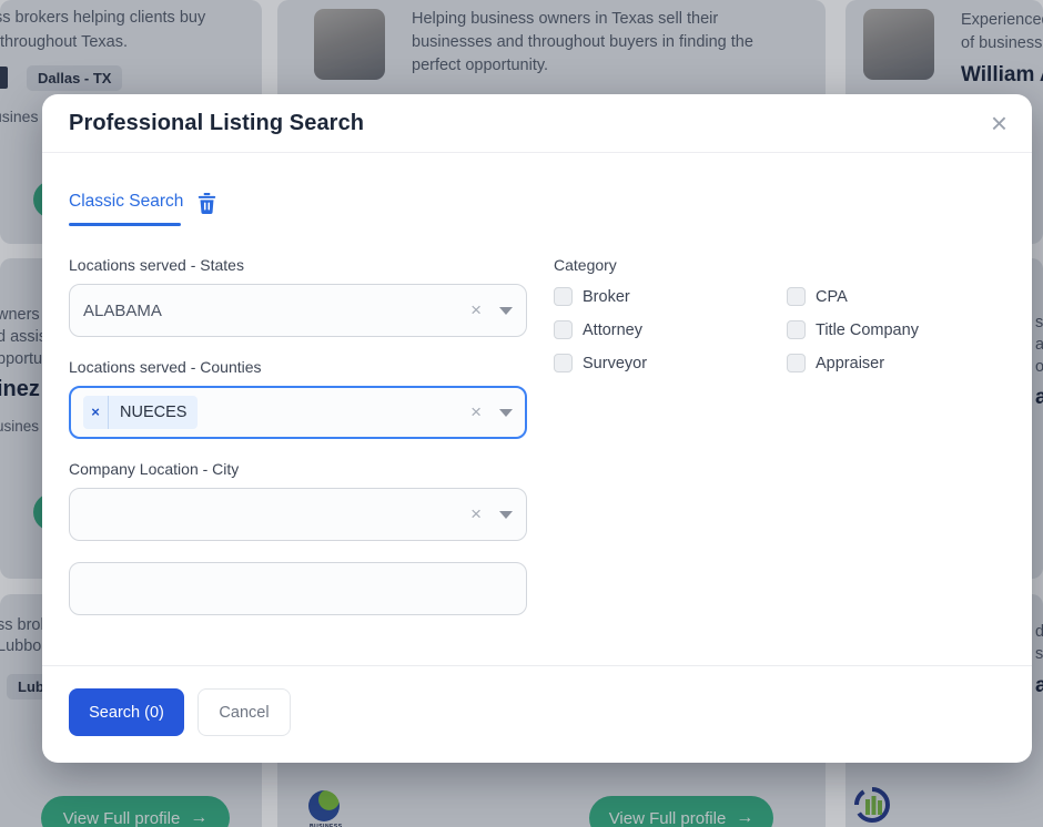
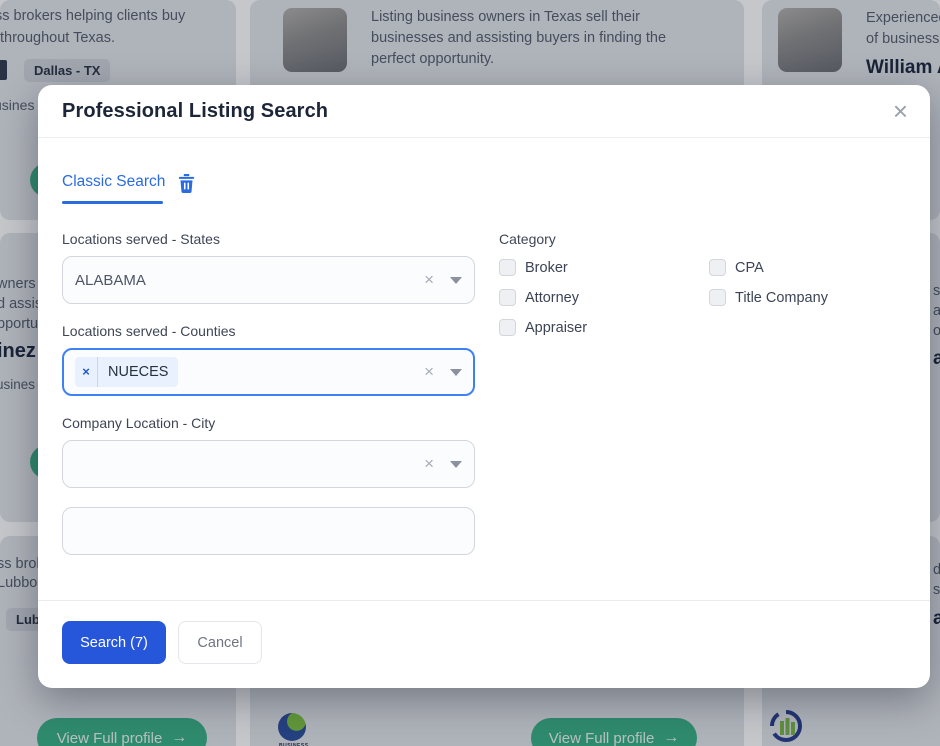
  s brokers helping clients buy
  throughout Texas.
  Dallas - TX
  sines
- Helping business owners in Texas sell their
+ Listing business owners in Texas sell their
- businesses and throughout buyers in finding the
+ businesses and assisting buyers in finding the
  perfect opportunity.
  Experience
  of business
  William
  wners
  d assi
  pportu
  nez
  sines
  s
  a
  o
  a
  ss bro
  Lubbo
  d
  s
  a
  View Full profile
  →
  View Full profile
  →
  Professional Listing Search
  ×
  Classic Search
  Locations served - States
  ALABAMA
  ×
  Locations served - Counties
  ×
  NUECES
  ×
  Company Location - City
  ×
  Category
  Broker
  CPA
  Attorney
  Title Company
- Surveyor
  Appraiser
- Search (0)
+ Search (7)
  Cancel
